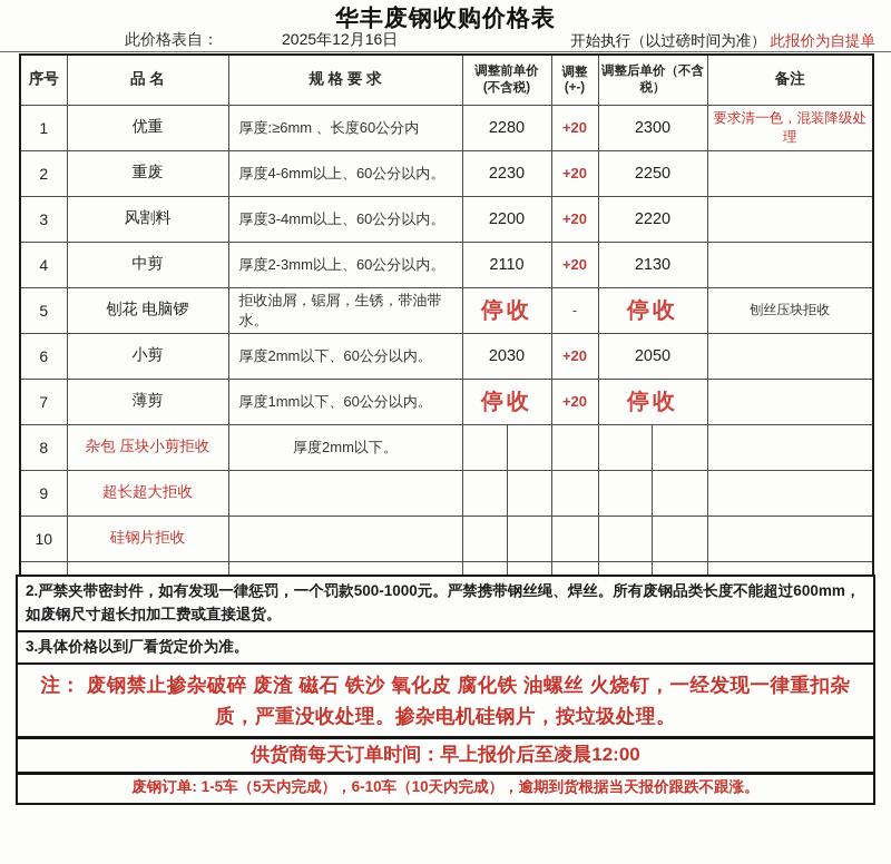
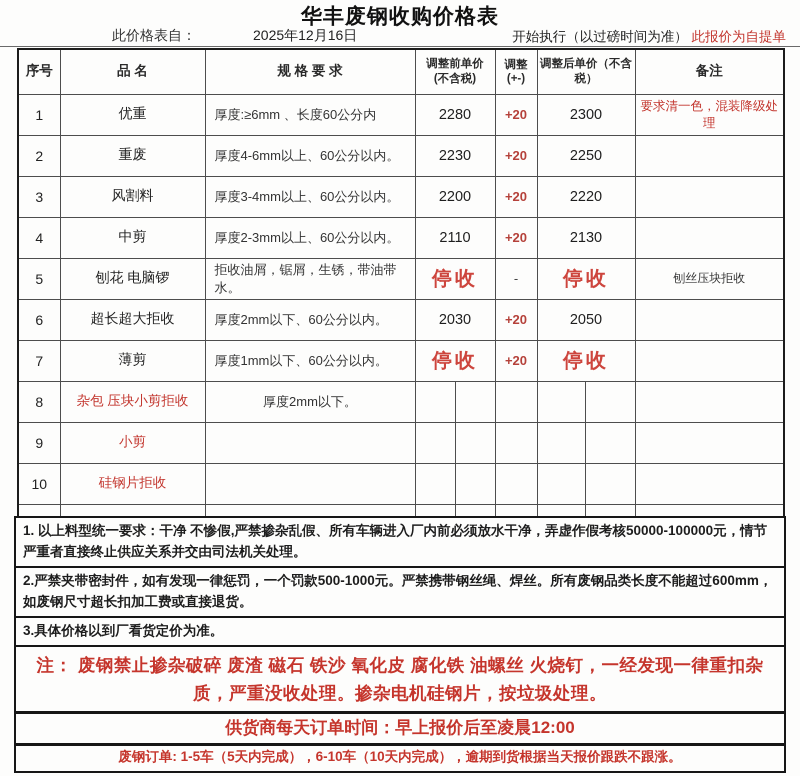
  华丰废钢收购价格表
  此价格表自：
  2025年12月16日
  开始执行（以过磅时间为准） 此报价为自提单
  序号	品 名	规 格 要 求	调整前单价(不含税)	调整(+-)	调整后单价（不含税）	备注
  1	优重	厚度:≥6mm 、长度60公分内	2280	+20	2300	要求清一色，混装降级处理
  2	重废	厚度4-6mm以上、60公分以内。	2230	+20	2250
  3	风割料	厚度3-4mm以上、60公分以内。	2200	+20	2220
  4	中剪	厚度2-3mm以上、60公分以内。	2110	+20	2130
  5	刨花 电脑锣	拒收油屑，锯屑，生锈，带油带水。	停收	-	停收	刨丝压块拒收
- 6	小剪	厚度2mm以下、60公分以内。	2030	+20	2050
+ 6	超长超大拒收	厚度2mm以下、60公分以内。	2030	+20	2050
  7	薄剪	厚度1mm以下、60公分以内。	停收	+20	停收
  8	杂包 压块小剪拒收	厚度2mm以下。
- 9	超长超大拒收
+ 9	小剪
  10	硅钢片拒收
+ 1. 以上料型统一要求：干净 不惨假,严禁掺杂乱假、所有车辆进入厂内前必须放水干净，弄虚作假考核50000-100000元，情节严重者直接终止供应关系并交由司法机关处理。
  2.严禁夹带密封件，如有发现一律惩罚，一个罚款500-1000元。严禁携带钢丝绳、焊丝。所有废钢品类长度不能超过600mm，如废钢尺寸超长扣加工费或直接退货。
  3.具体价格以到厂看货定价为准。
  注： 废钢禁止掺杂破碎 废渣 磁石 铁沙 氧化皮 腐化铁 油螺丝 火烧钉，一经发现一律重扣杂质，严重没收处理。掺杂电机硅钢片，按垃圾处理。
  供货商每天订单时间：早上报价后至凌晨12:00
  废钢订单: 1-5车（5天内完成），6-10车（10天内完成），逾期到货根据当天报价跟跌不跟涨。
